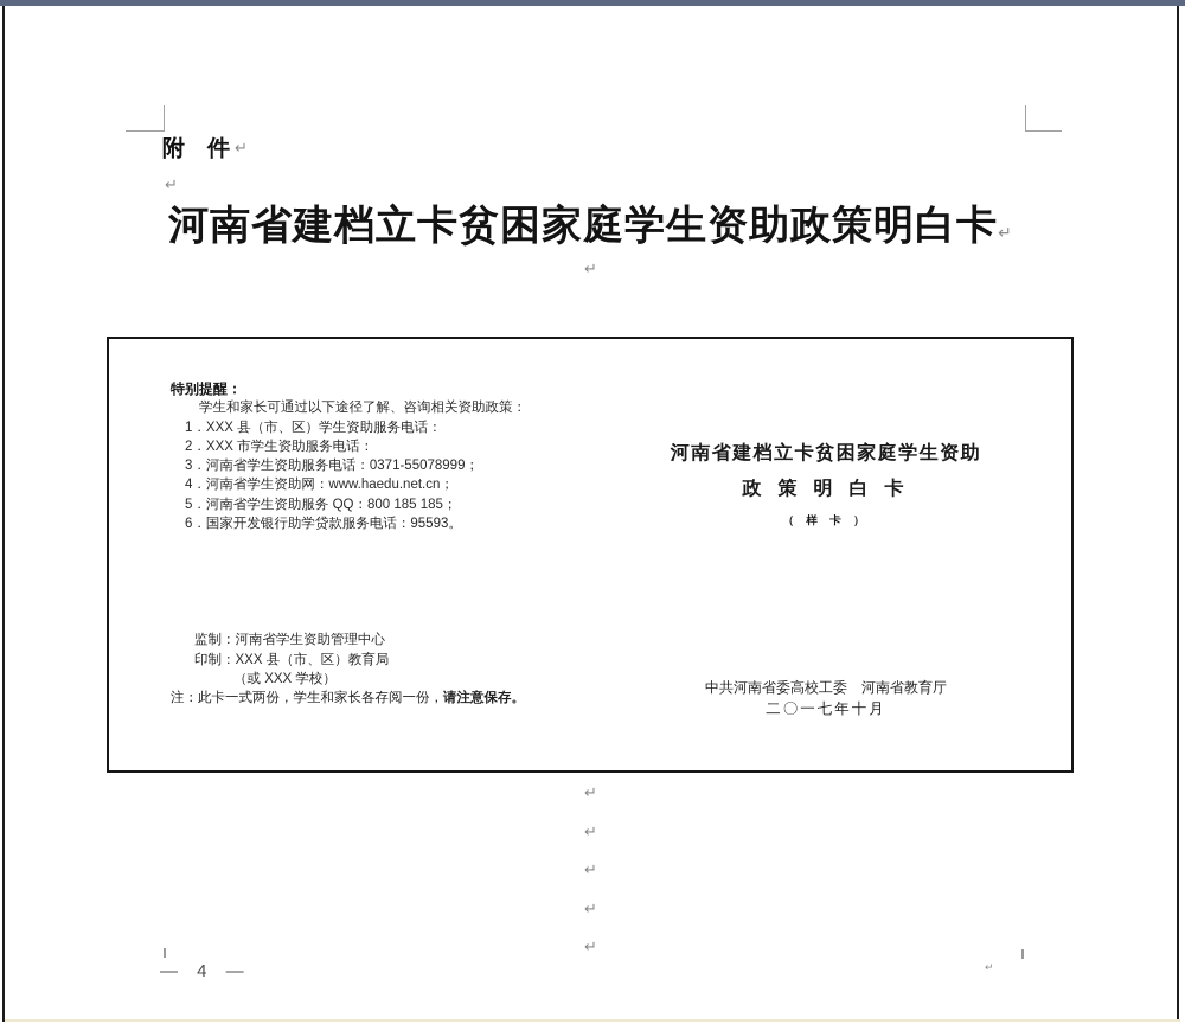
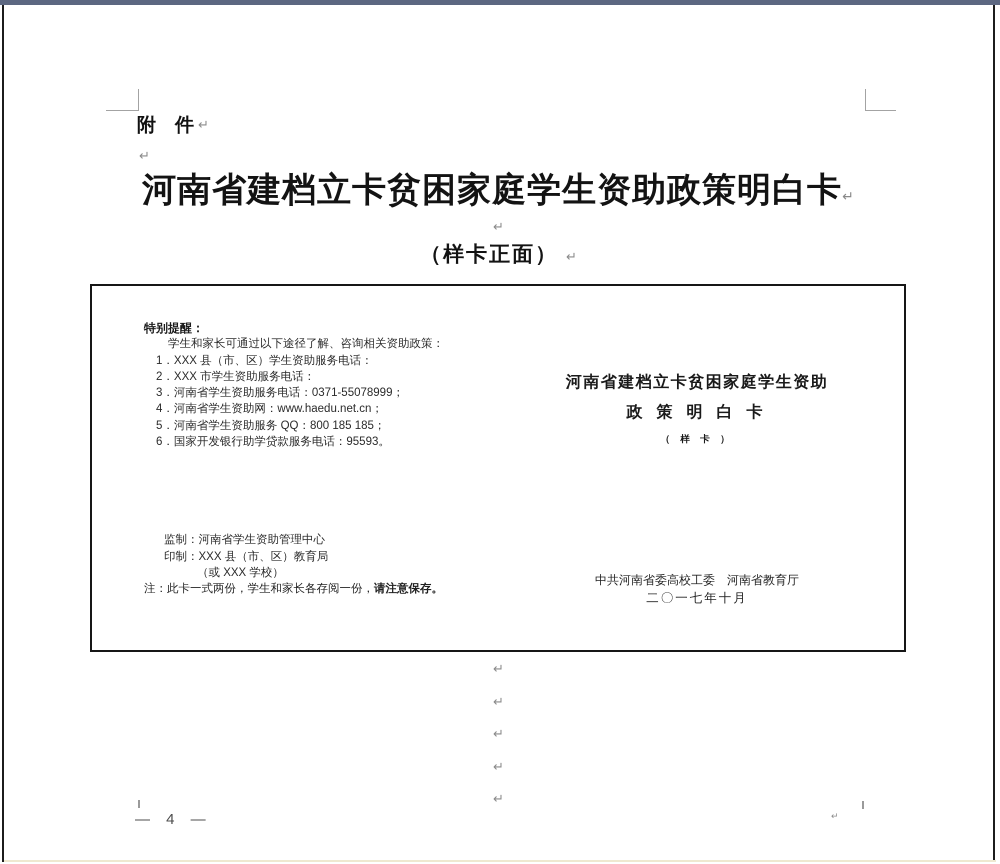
  ↵
  附 件 ↵
  ↵
  河南省建档立卡贫困家庭学生资助政策明白卡↵
  ↵
+ （样卡正面） ↵
  特别提醒：
  学生和家长可通过以下途径了解、咨询相关资助政策：
  1．XXX 县（市、区）学生资助服务电话：
  2．XXX 市学生资助服务电话：
  3．河南省学生资助服务电话：0371-55078999；
  4．河南省学生资助网：www.haedu.net.cn；
  5．河南省学生资助服务 QQ：800 185 185；
  6．国家开发银行助学贷款服务电话：95593。
  监制：河南省学生资助管理中心
  印制：XXX 县（市、区）教育局
  （或 XXX 学校）
  注：此卡一式两份，学生和家长各存阅一份，请注意保存。
  河南省建档立卡贫困家庭学生资助
  政 策 明 白 卡
  （ 样 卡 ）
  中共河南省委高校工委 河南省教育厅
  二〇一七年十月
  ↵
  ↵
  ↵
  ↵
  ↵
  — 4 —
